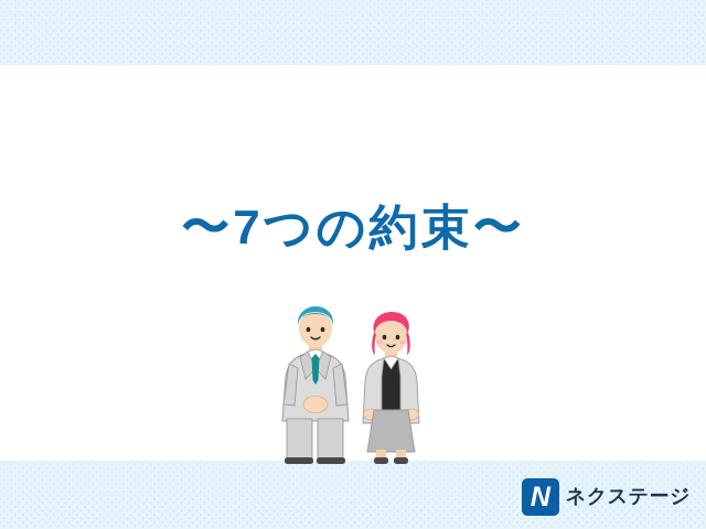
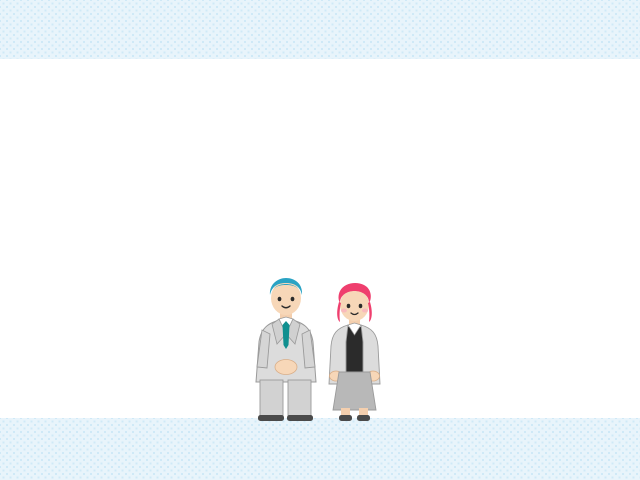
- 〜7つの約束〜
- N
- ネクステージ
